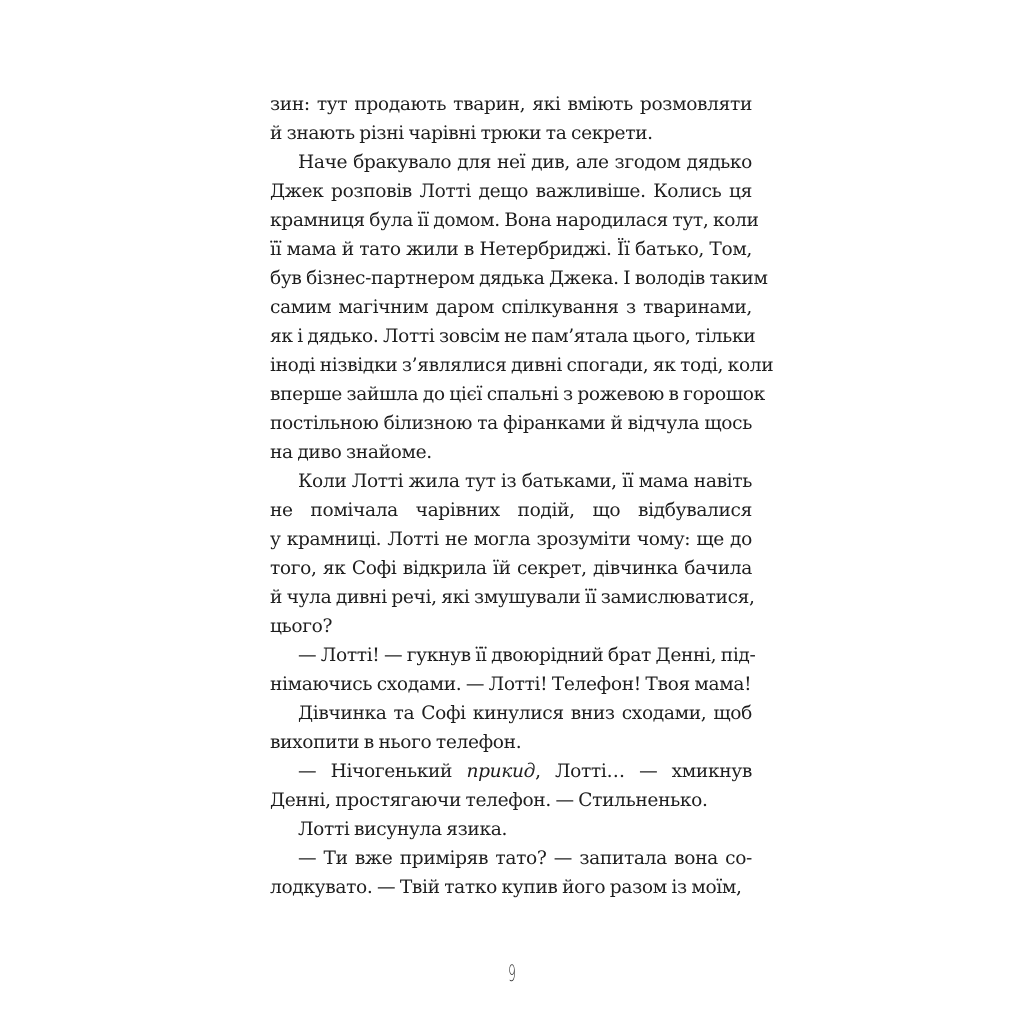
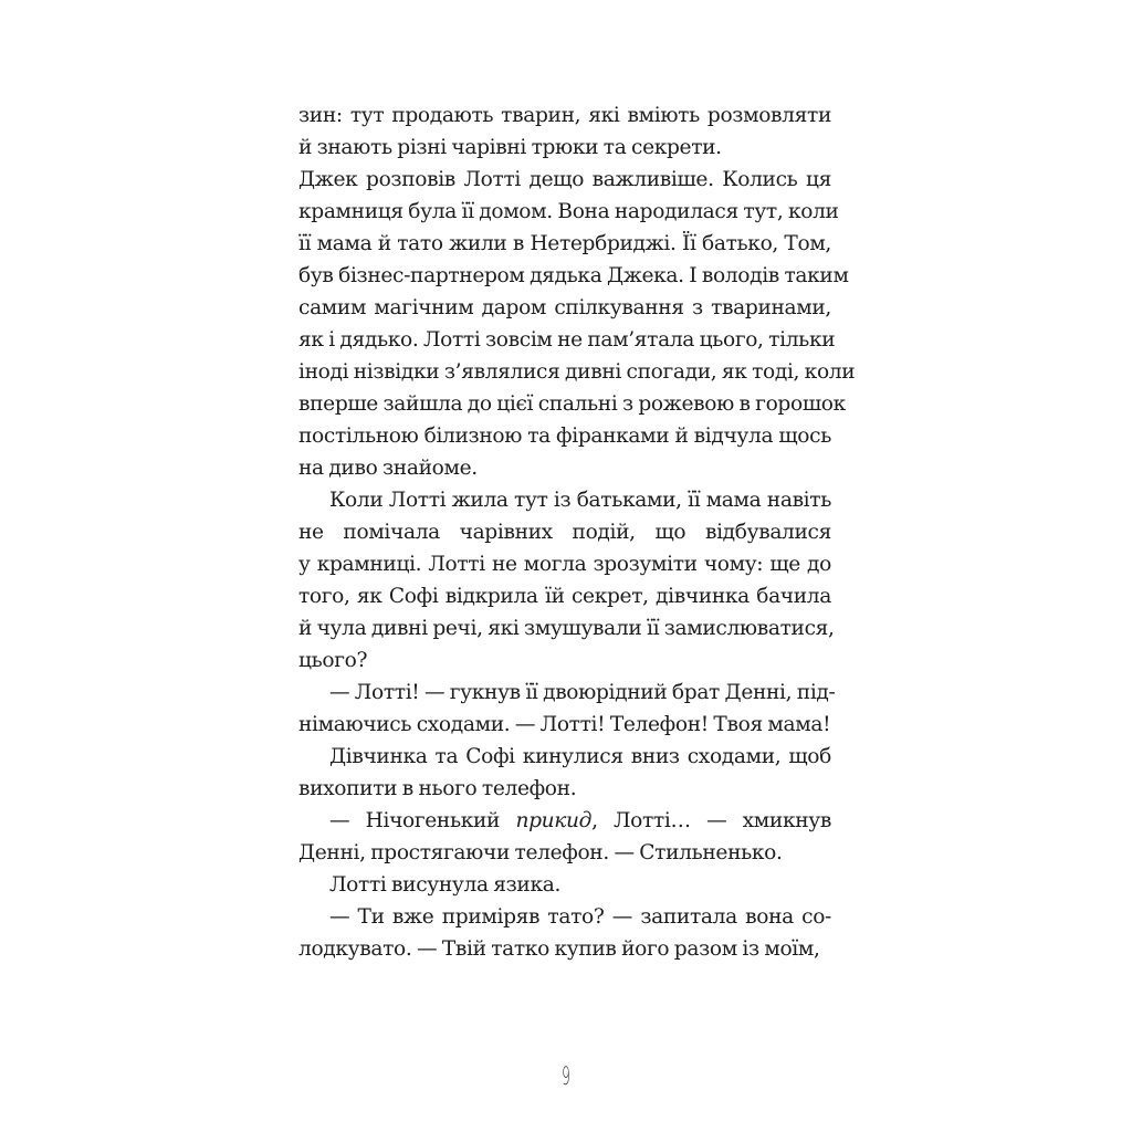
  зин: тут продають тварин, які вміють розмовляти
  й знають різні чарівні трюки та секрети.
- Наче бракувало для неї див, але згодом дядько
  Джек розповів Лотті дещо важливіше. Колись ця
  крамниця була її домом. Вона народилася тут, коли
  її мама й тато жили в Нетербриджі. Її батько, Том,
  був бізнес-партнером дядька Джека. І володів таким
  самим магічним даром спілкування з тваринами,
  як і дядько. Лотті зовсім не пам’ятала цього, тільки
  іноді нізвідки з’являлися дивні спогади, як тоді, коли
  вперше зайшла до цієї спальні з рожевою в горошок
  постільною білизною та фіранками й відчула щось
  на диво знайоме.
  Коли Лотті жила тут із батьками, її мама навіть
  не помічала чарівних подій, що відбувалися
  у крамниці. Лотті не могла зрозуміти чому: ще до
  того, як Софі відкрила їй секрет, дівчинка бачила
  й чула дивні речі, які змушували її замислюватися,
  цього?
  — Лотті! — гукнув її двоюрідний брат Денні, під-
  німаючись сходами. — Лотті! Телефон! Твоя мама!
  Дівчинка та Софі кинулися вниз сходами, щоб
  вихопити в нього телефон.
  — Нічогенький прикид, Лотті… — хмикнув
  Денні, простягаючи телефон. — Стильненько.
  Лотті висунула язика.
  — Ти вже приміряв тато? — запитала вона со-
  лодкувато. — Твій татко купив його разом із моїм,
  9
